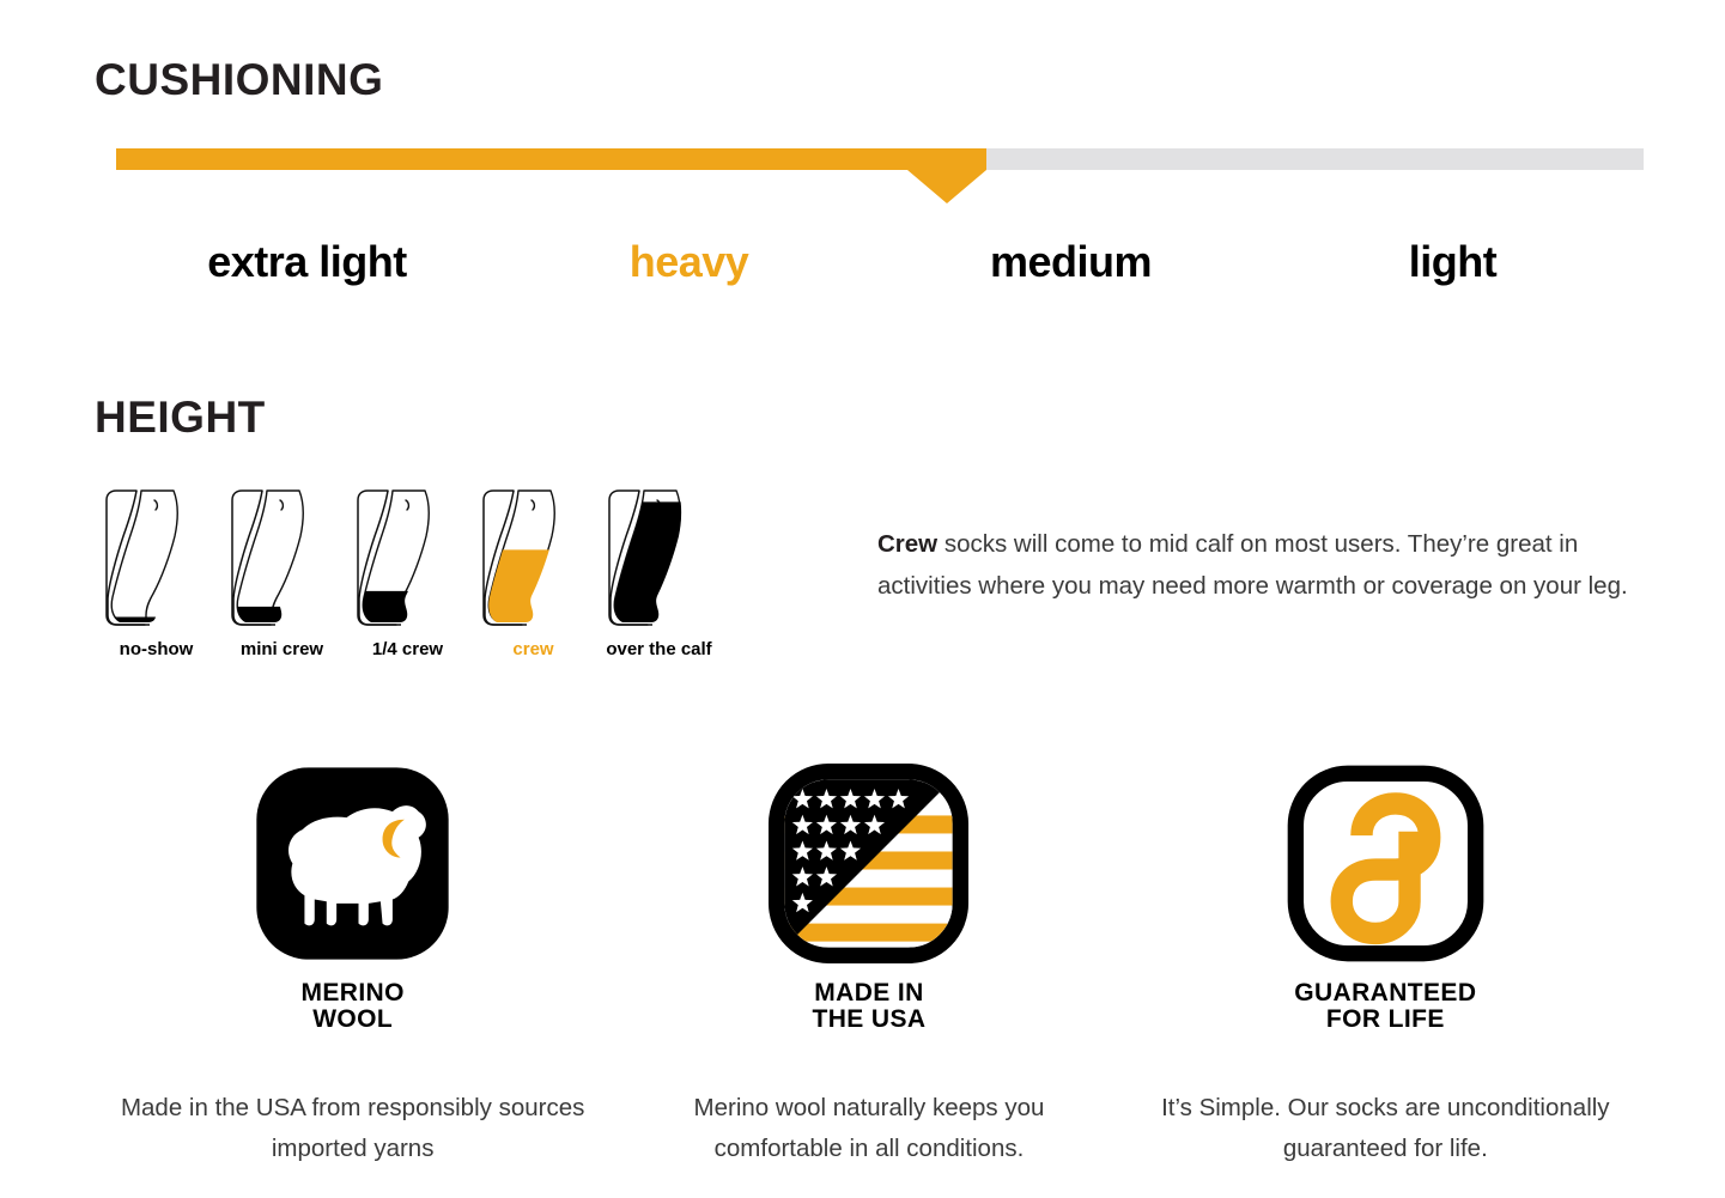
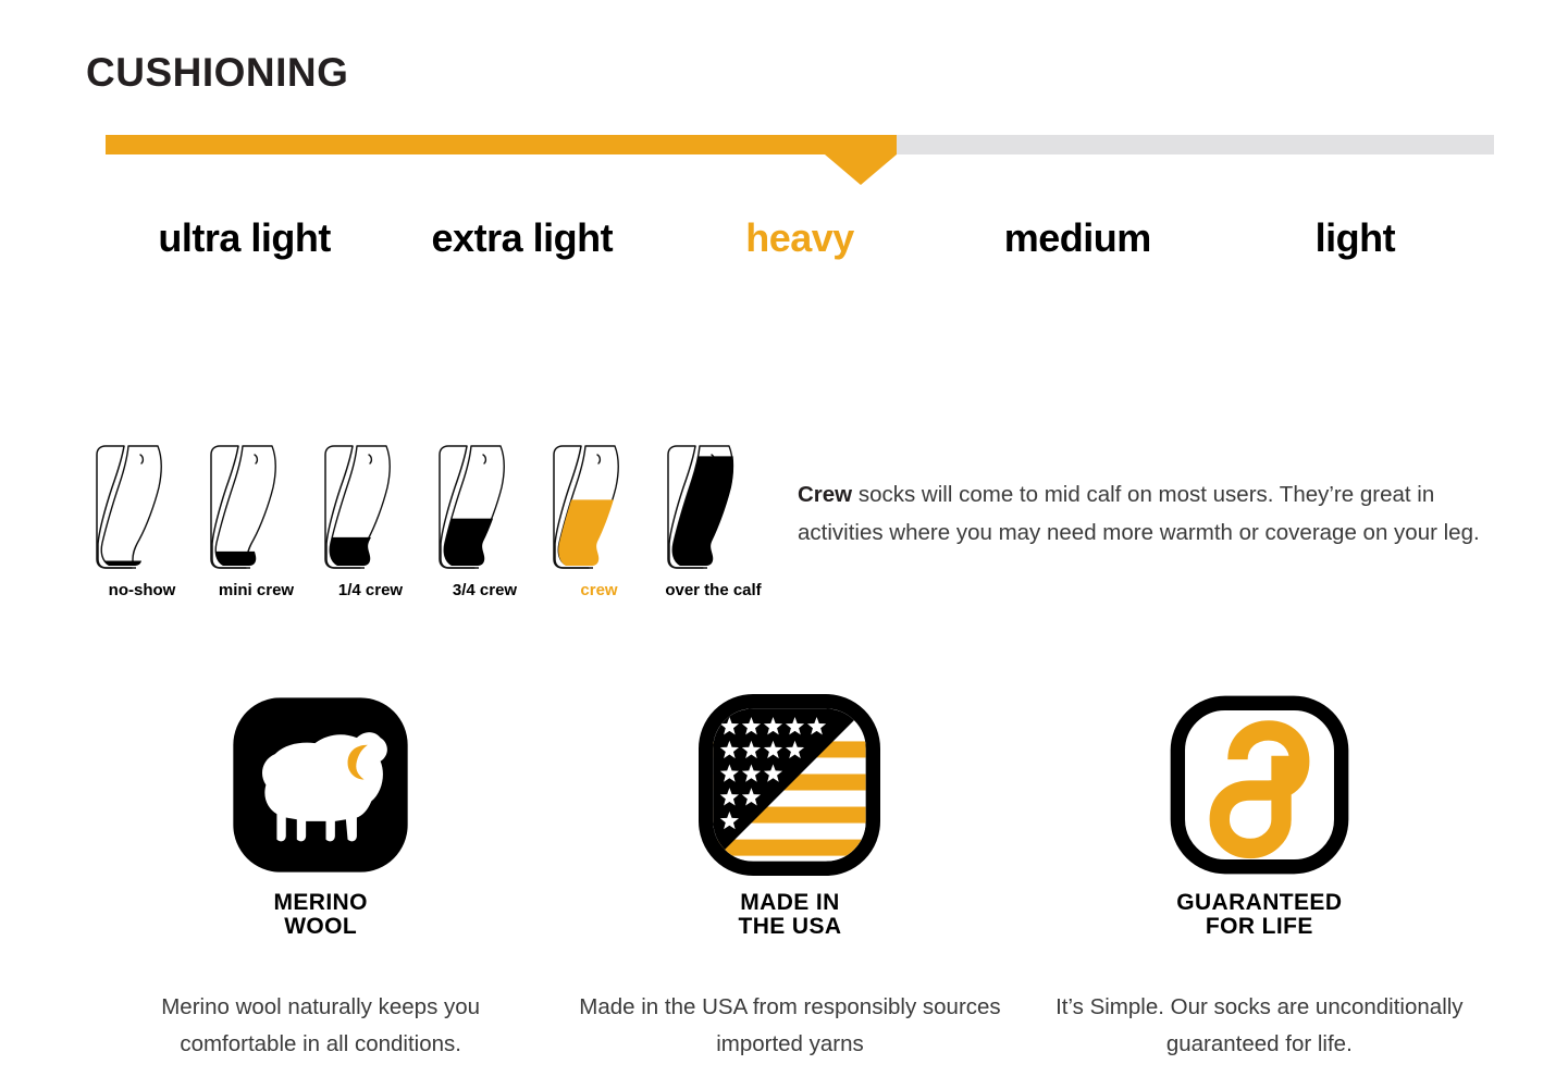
  CUSHIONING
+ ultra light
  extra light
  heavy
  medium
  light
- HEIGHT
  no-show
  mini crew
  1/4 crew
+ 3/4 crew
  crew
  over the calf
  Crew socks will come to mid calf on most users. They’re great in activities where you may need more warmth or coverage on your leg.
  MERINO
  WOOL
- Made in the USA from responsibly sources imported yarns
+ Merino wool naturally keeps you comfortable in all conditions.
  MADE IN
  THE USA
- Merino wool naturally keeps you comfortable in all conditions.
+ Made in the USA from responsibly sources imported yarns
  GUARANTEED
  FOR LIFE
  It’s Simple. Our socks are unconditionally guaranteed for life.
